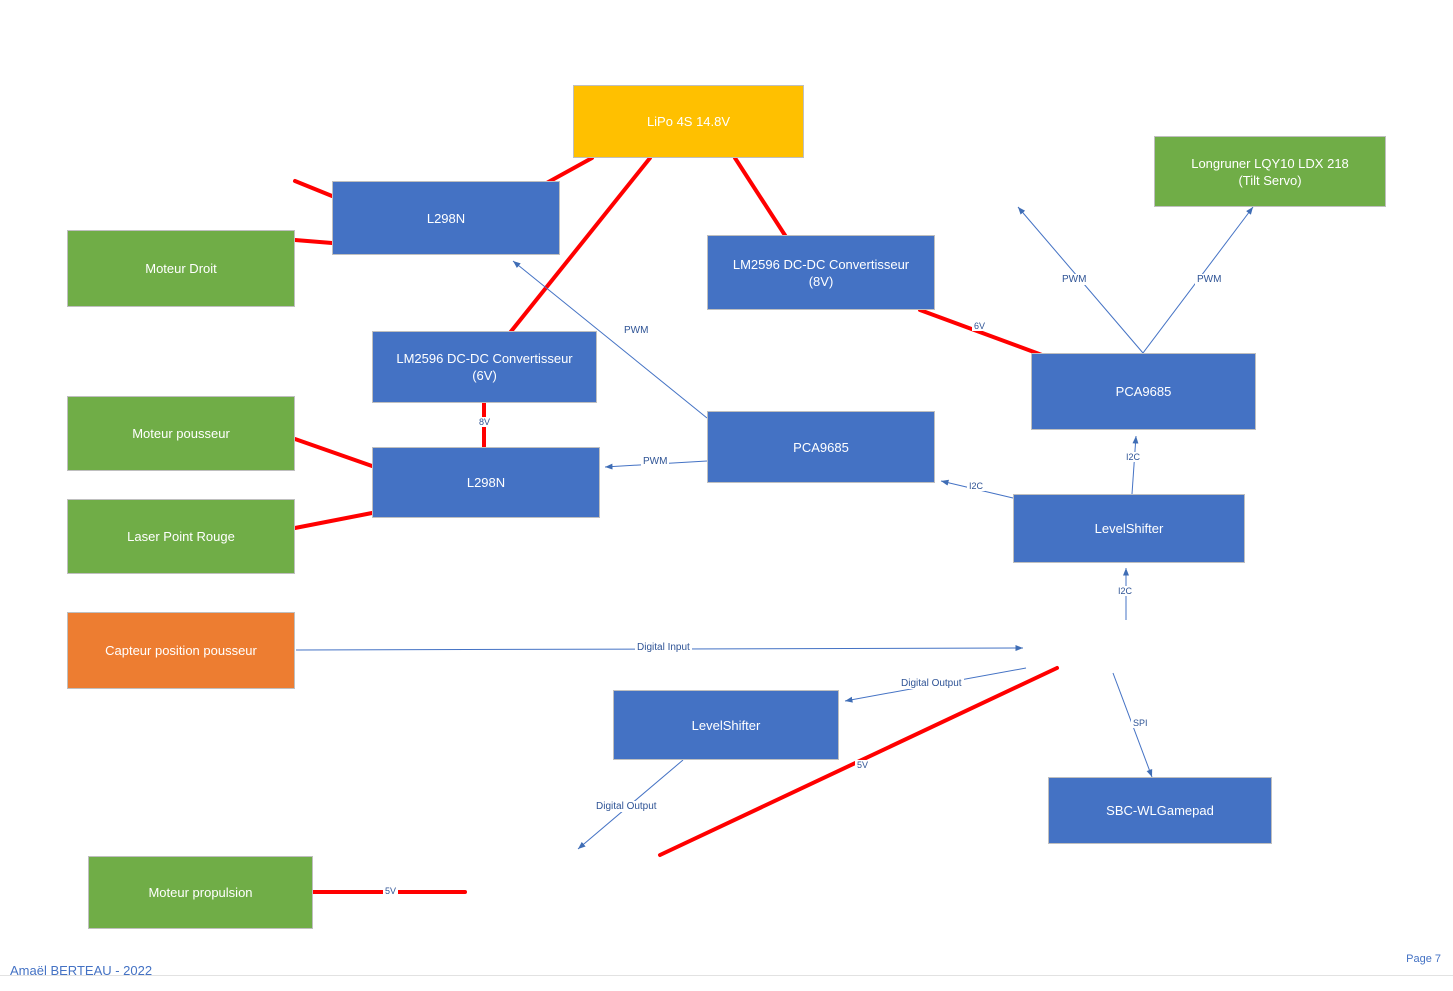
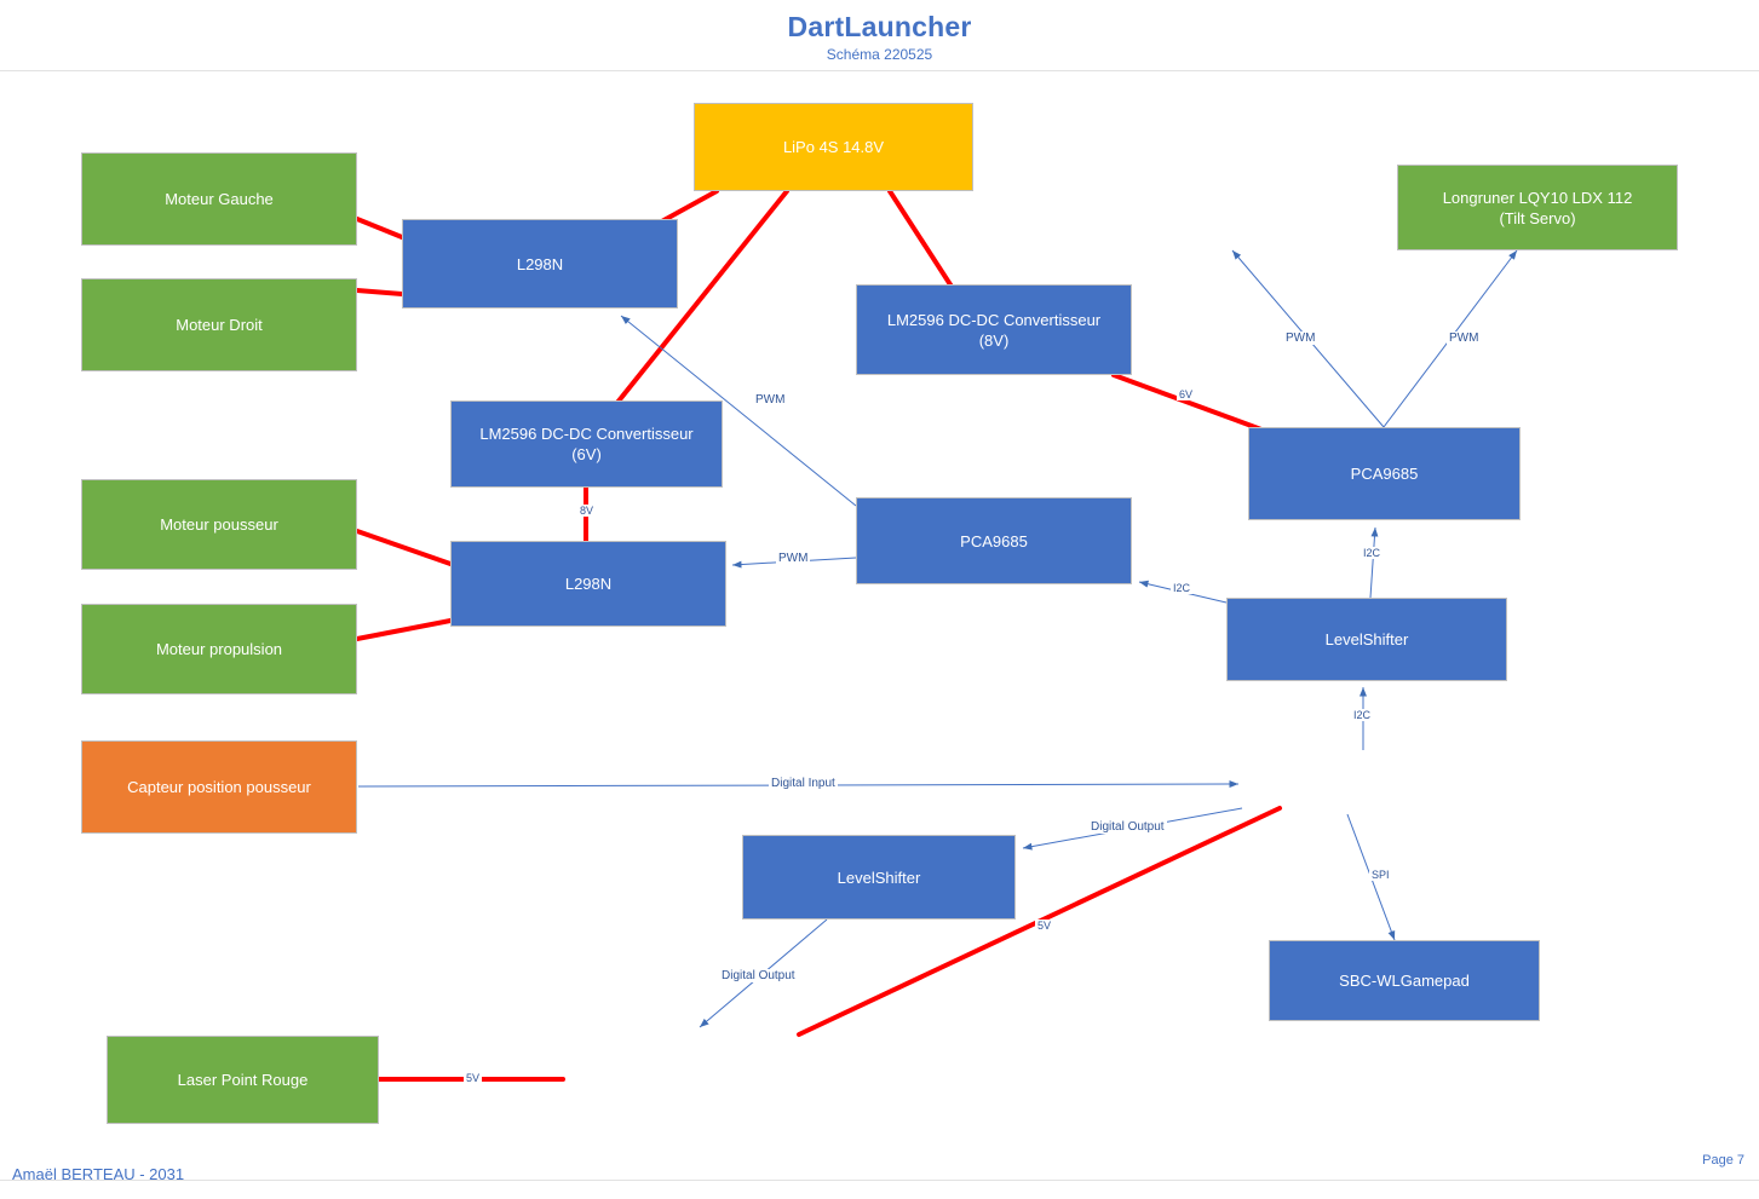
+ DartLauncher
+ Schéma 220525
+ Moteur Gauche
  Moteur Droit
  L298N
  LiPo 4S 14.8V
- Longruner LQY10 LDX 218
+ Longruner LQY10 LDX 112
  (Tilt Servo)
  LM2596 DC-DC Convertisseur
  (8V)
  LM2596 DC-DC Convertisseur
  (6V)
  PCA9685
  PCA9685
  Moteur pousseur
- Laser Point Rouge
+ Moteur propulsion
  L298N
  LevelShifter
  Capteur position pousseur
  LevelShifter
  SBC-WLGamepad
- Moteur propulsion
+ Laser Point Rouge
  PWM
  PWM
  PWM
  PWM
  8V
  6V
  I2C
  I2C
  I2C
  Digital Input
  Digital Output
  Digital Output
  SPI
  5V
  5V
- Amaël BERTEAU - 2022
+ Amaël BERTEAU - 2031
  Page 7
